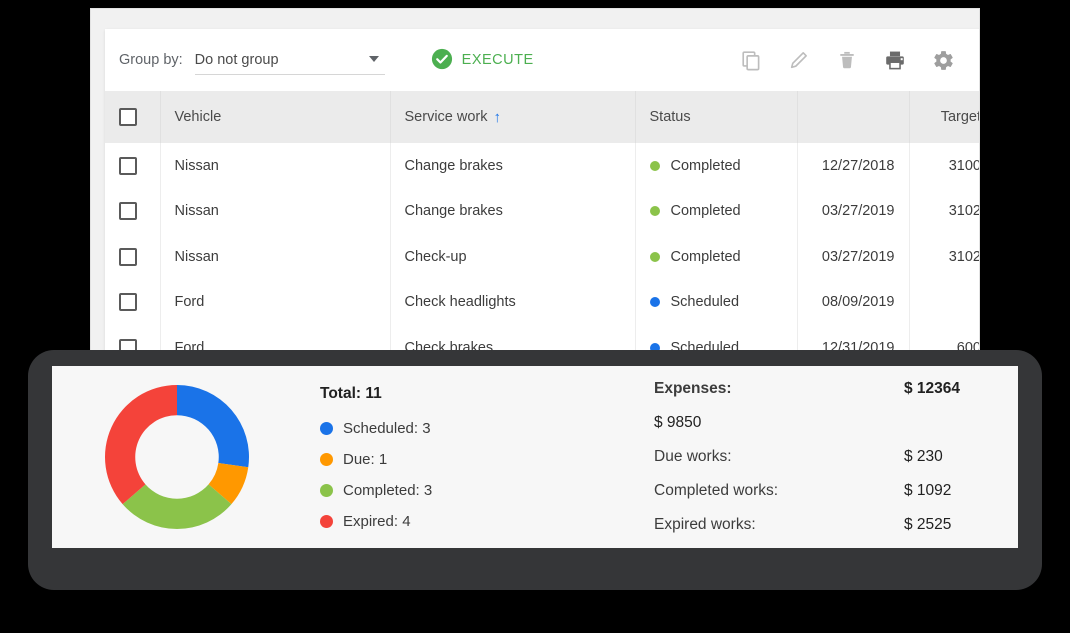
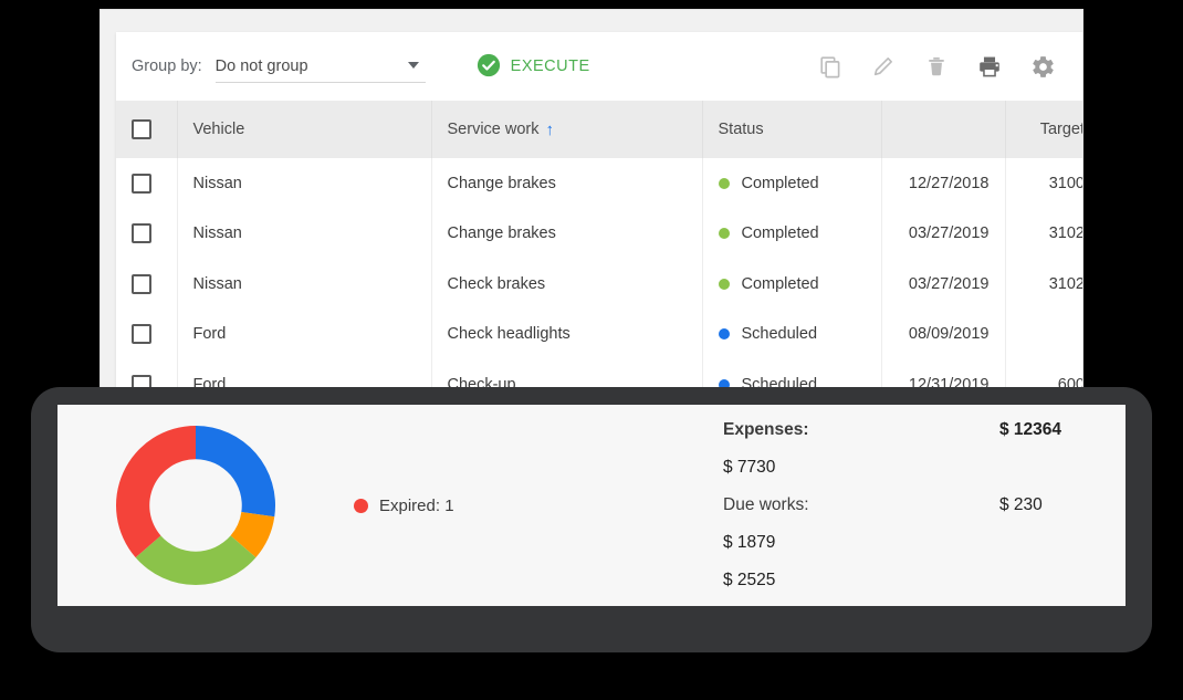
  Group by:
  Do not group
  EXECUTE
  	Vehicle	Service work ↑	Status		Target
  	Nissan	Change brakes	Completed	12/27/2018	3100
  	Nissan	Change brakes	Completed	03/27/2019	3102
- 	Nissan	Check-up	Completed	03/27/2019	3102
+ 	Nissan	Check brakes	Completed	03/27/2019	3102
  	Ford	Check headlights	Scheduled	08/09/2019
- 	Ford	Check brakes	Scheduled	12/31/2019	600
+ 	Ford	Check-up	Scheduled	12/31/2019	600
- Total: 11
- Scheduled: 3
- Due: 1
- Completed: 3
- Expired: 4
+ Expired: 1
  Expenses:
  $ 12364
- $ 9850
+ $ 7730
  Due works:
  $ 230
- Completed works:
- $ 1092
+ $ 1879
- Expired works:
  $ 2525
